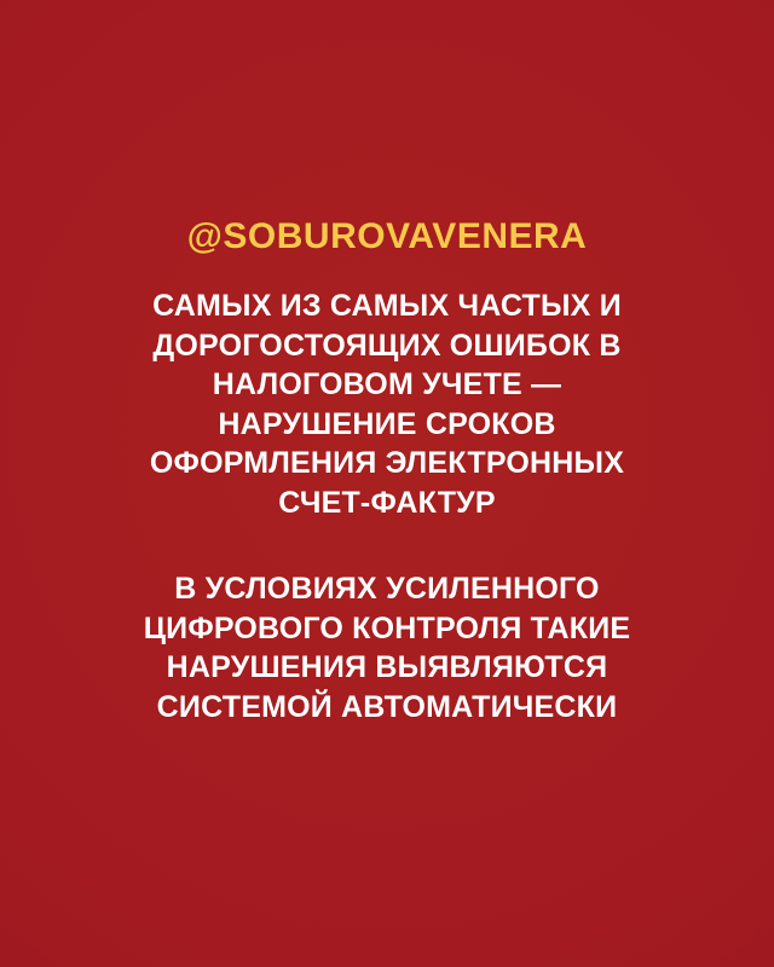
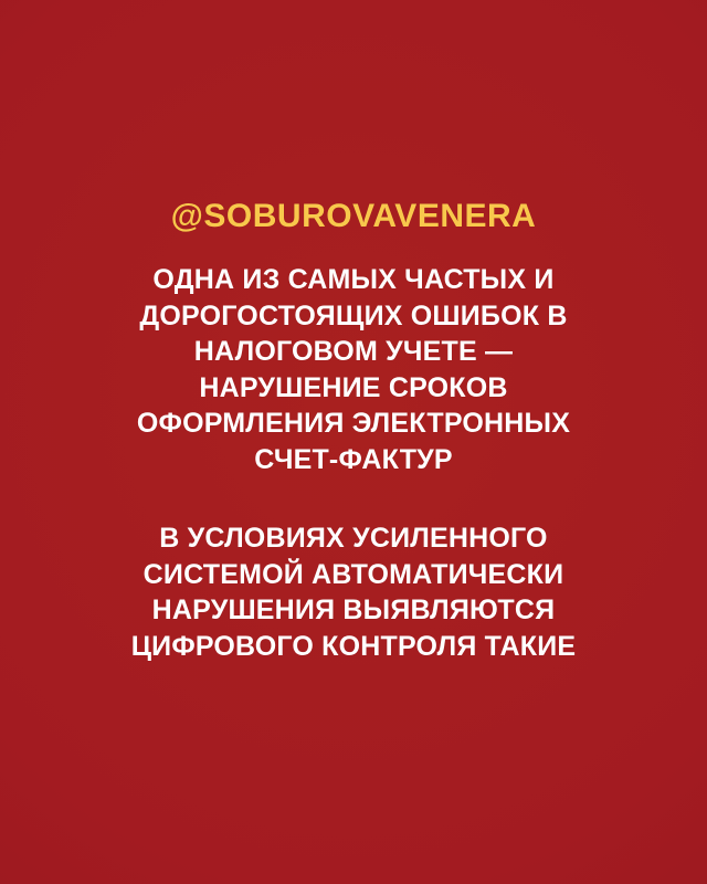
  @SOBUROVAVENERA
- САМЫХ ИЗ САМЫХ ЧАСТЫХ И
+ ОДНА ИЗ САМЫХ ЧАСТЫХ И
  ДОРОГОСТОЯЩИХ ОШИБОК В
  НАЛОГОВОМ УЧЕТЕ —
  НАРУШЕНИЕ СРОКОВ
  ОФОРМЛЕНИЯ ЭЛЕКТРОННЫХ
  СЧЕТ-ФАКТУР
  В УСЛОВИЯХ УСИЛЕННОГО
- ЦИФРОВОГО КОНТРОЛЯ ТАКИЕ
+ СИСТЕМОЙ АВТОМАТИЧЕСКИ
  НАРУШЕНИЯ ВЫЯВЛЯЮТСЯ
- СИСТЕМОЙ АВТОМАТИЧЕСКИ
+ ЦИФРОВОГО КОНТРОЛЯ ТАКИЕ
